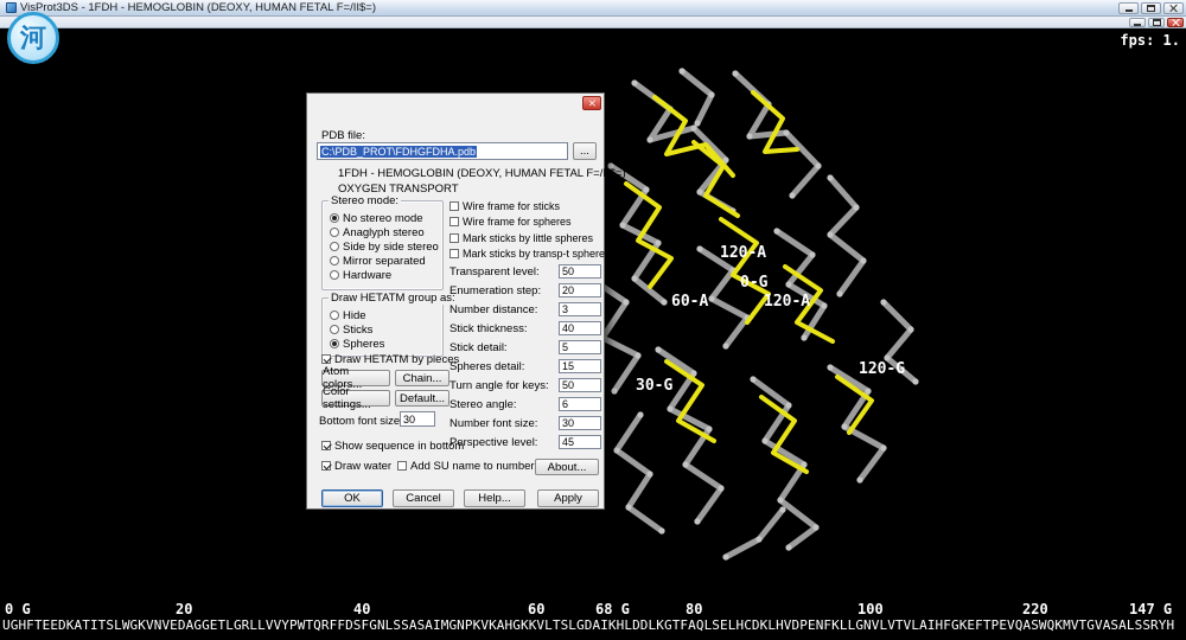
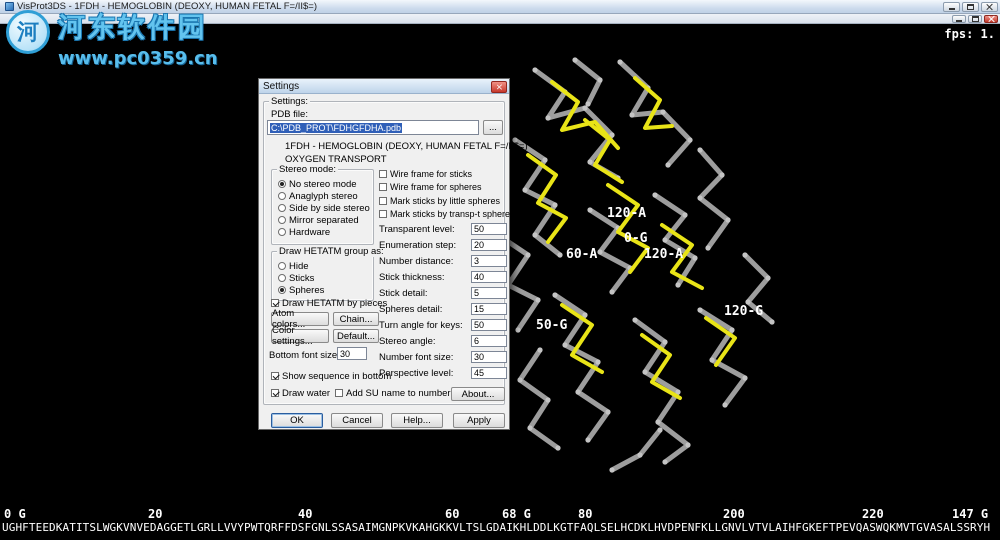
  VisProt3DS - 1FDH - HEMOGLOBIN (DEOXY, HUMAN FETAL F=/II$=)
  120-A
  0-G
  60-A
  120-A
  120-G
- 30-G
+ 50-G
  fps: 1.
  0 G
  20
  40
  60
  68 G
  80
- 100
+ 200
  220
  147 G
  UGHFTEEDKATITSLWGKVNVEDAGGETLGRLLVVYPWTQRFFDSFGNLSSASAIMGNPKVKAHGKKVLTSLGDAIKHLDDLKGTFAQLSELHCDKLHVDPENFKLLGNVLVTVLAIHFGKEFTPEVQASWQKMVTGVASALSSRYH
  河
+ 河东软件园
+ www.pc0359.cn
+ Settings
+ Settings:
  PDB file:
  C:\PDB_PROT\FDHGFDHA.pdb
  ...
  1FDH - HEMOGLOBIN (DEOXY, HUMAN FETAL F=/II$=)
  OXYGEN TRANSPORT
  Stereo mode:
  No stereo mode
  Anaglyph stereo
  Side by side stereo
  Mirror separated
  Hardware
  Draw HETATM group as:
  Hide
  Sticks
  Spheres
  Draw HETATM by pieces
  Atom colors...
  Chain...
  Color settings...
  Default...
  Bottom font size
  30
  Show sequence in bottom
  Draw water
  Add SU name to number
  Wire frame for sticks
  Wire frame for spheres
  Mark sticks by little spheres
  Mark sticks by transp-t spheres
  Transparent level:
  50
  Enumeration step:
  20
  Number distance:
  3
  Stick thickness:
  40
  Stick detail:
  5
  Spheres detail:
  15
  Turn angle for keys:
  50
  Stereo angle:
  6
  Number font size:
  30
  Perspective level:
  45
  About...
  OK
  Cancel
  Help...
  Apply
